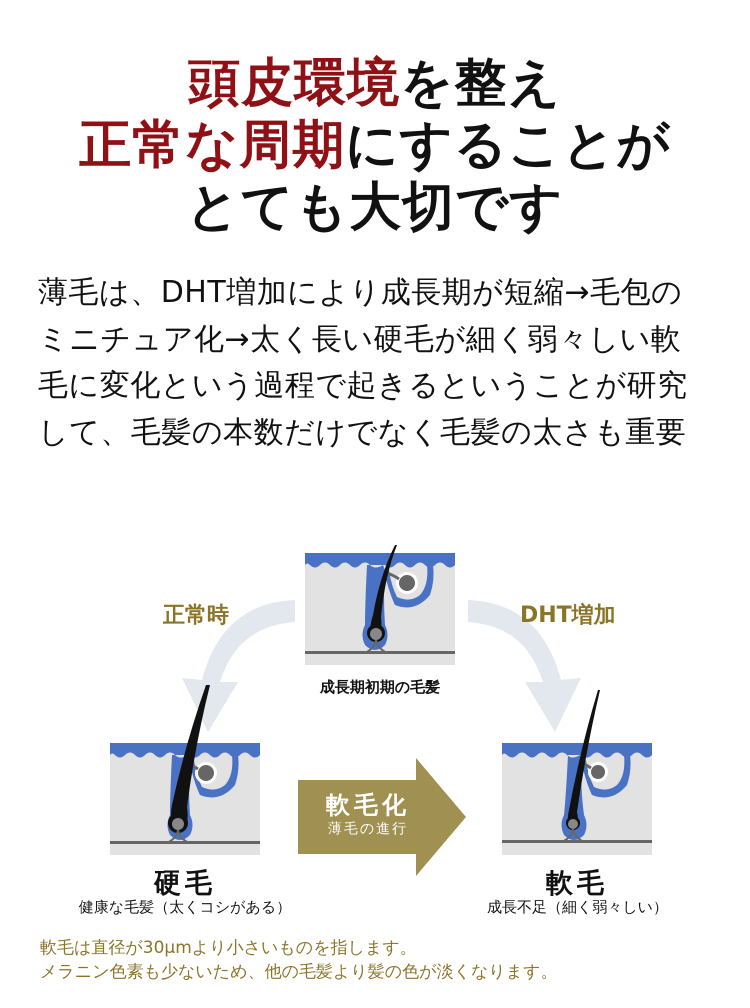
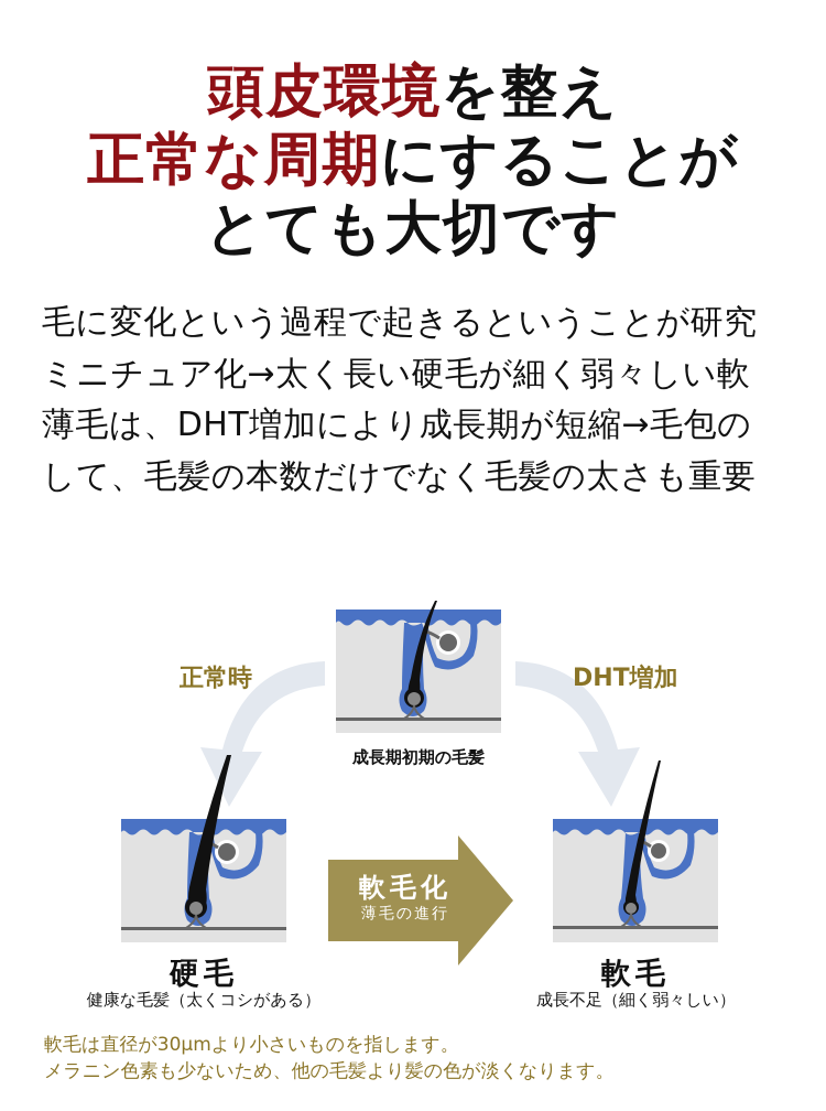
  頭皮環境を整え
  正常な周期にすることが
  とても大切です
- 薄毛は、DHT増加により成長期が短縮→毛包の
+ 毛に変化という過程で起きるということが研究
  ミニチュア化→太く長い硬毛が細く弱々しい軟
- 毛に変化という過程で起きるということが研究
+ 薄毛は、DHT増加により成長期が短縮→毛包の
  して、毛髪の本数だけでなく毛髪の太さも重要
  正常時
  DHT増加
  成長期初期の毛髪
  硬毛
  健康な毛髪（太くコシがある）
  軟毛化
  薄毛の進行
  軟毛
  成長不足（細く弱々しい）
  軟毛は直径が30μmより小さいものを指します。
  メラニン色素も少ないため、他の毛髪より髪の色が淡くなります。
